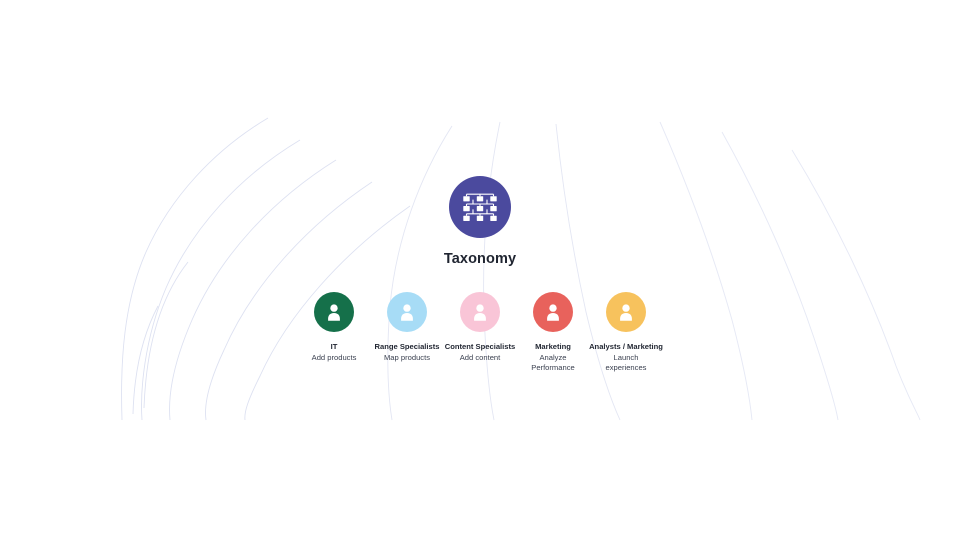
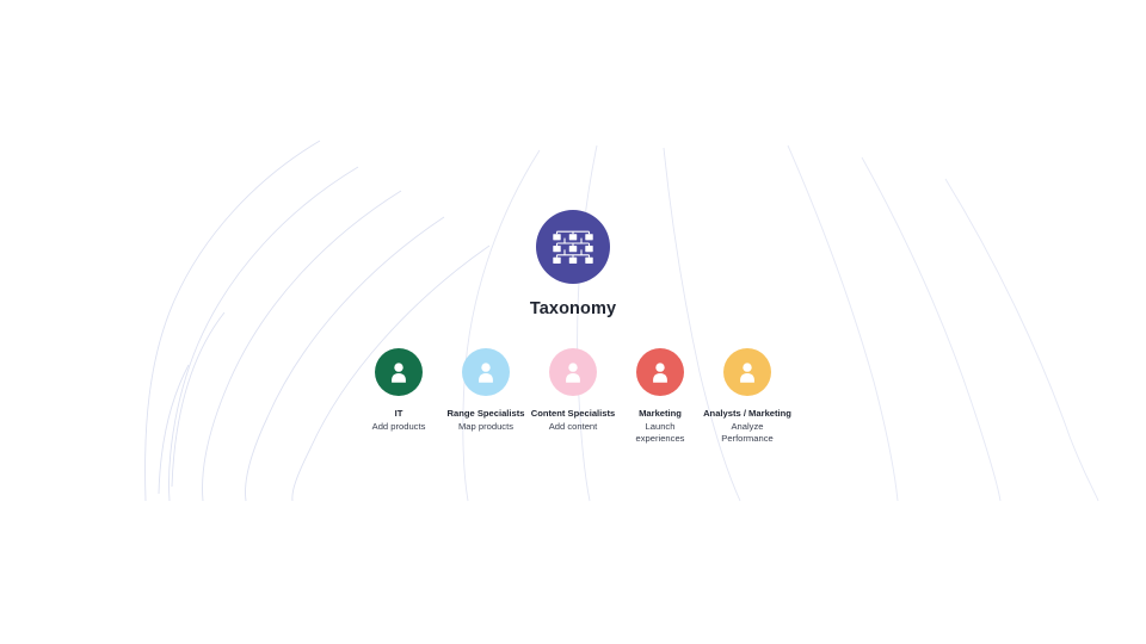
  Taxonomy
  IT
  Add products
  Range Specialists
  Map products
  Content Specialists
  Add content
  Marketing
- Analyze Performance
+ Launch experiences
  Analysts / Marketing
- Launch experiences
+ Analyze Performance
